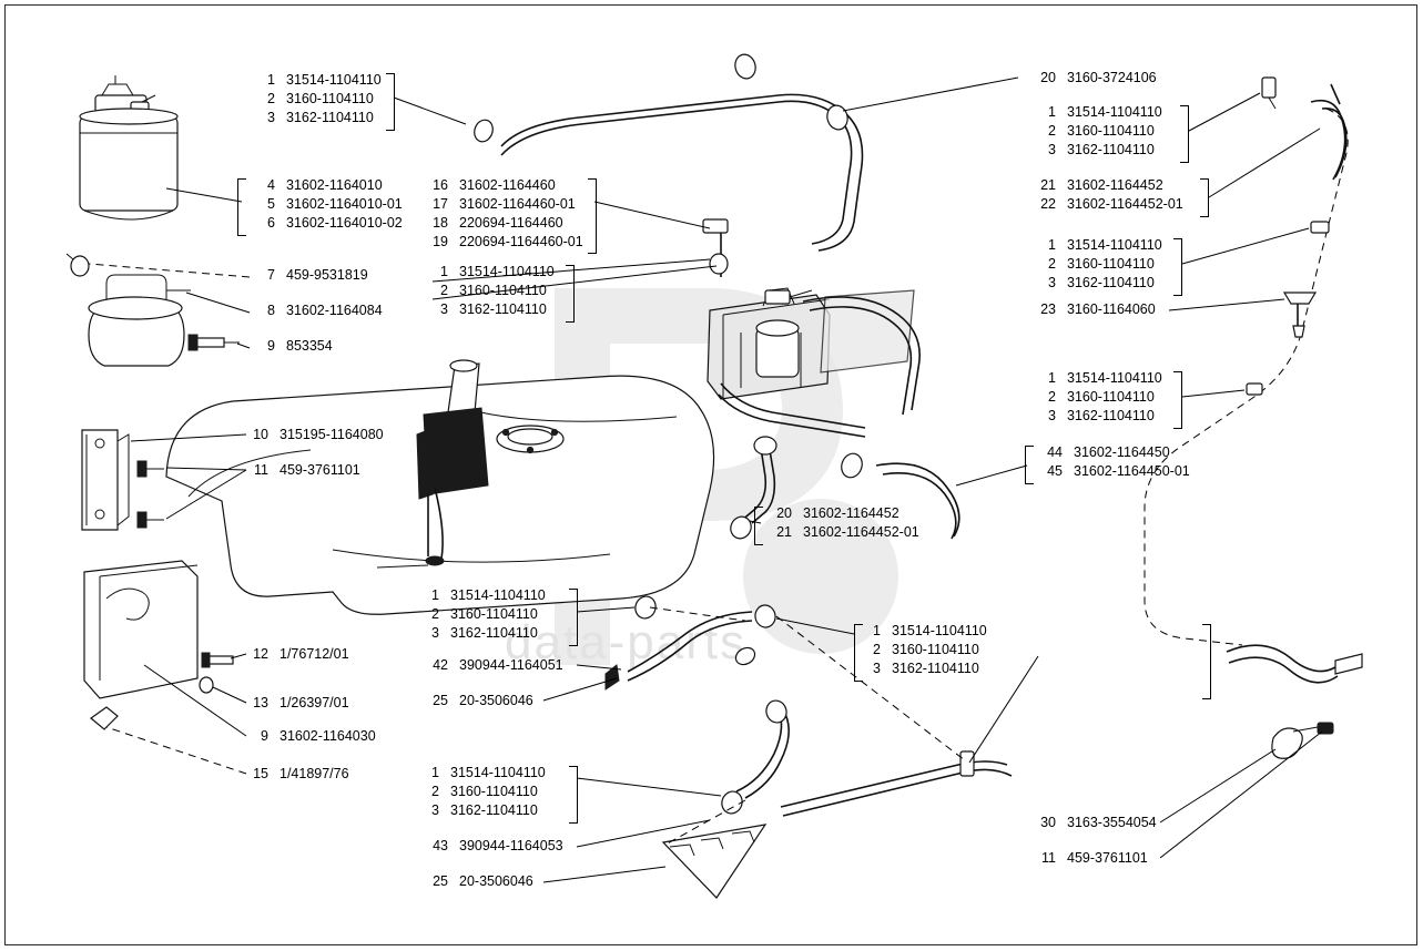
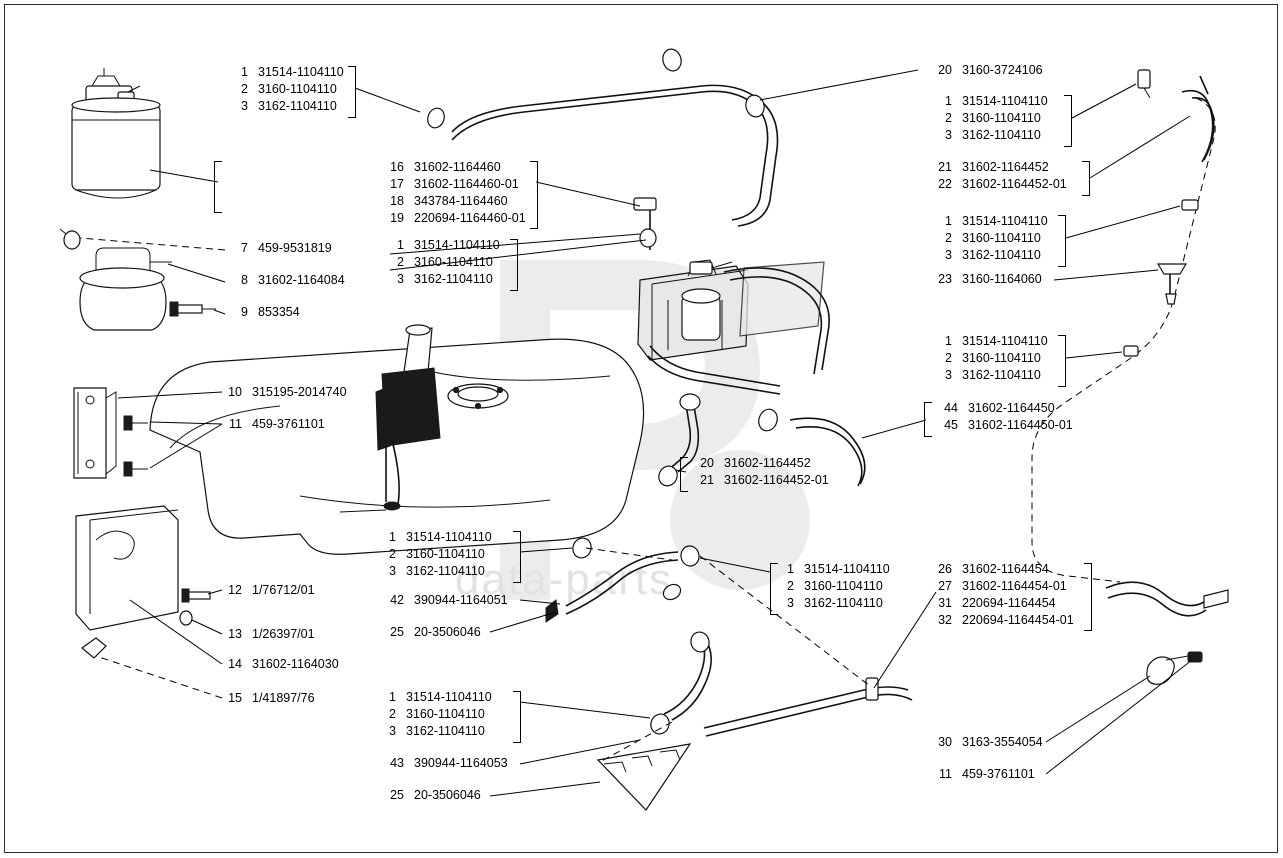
  data-parts
  1 31514-1104110
  2 3160-1104110
  3 3162-1104110
- 4 31602-1164010
- 5 31602-1164010-01
- 6 31602-1164010-02
  16 31602-1164460
  17 31602-1164460-01
- 18 220694-1164460
+ 18 343784-1164460
  19 220694-1164460-01
  7 459-9531819
  8 31602-1164084
  9 853354
  1 31514-1104110
  2 3160-1104110
  3 3162-1104110
- 10 315195-1164080
+ 10 315195-2014740
  11 459-3761101
  12 1/76712/01
  13 1/26397/01
- 9 31602-1164030
+ 14 31602-1164030
  15 1/41897/76
  1 31514-1104110
  2 3160-1104110
  3 3162-1104110
  42 390944-1164051
  25 20-3506046
  1 31514-1104110
  2 3160-1104110
  3 3162-1104110
  43 390944-1164053
  25 20-3506046
  20 3160-3724106
  1 31514-1104110
  2 3160-1104110
  3 3162-1104110
  21 31602-1164452
  22 31602-1164452-01
  1 31514-1104110
  2 3160-1104110
  3 3162-1104110
  23 3160-1164060
  1 31514-1104110
  2 3160-1104110
  3 3162-1104110
  44 31602-1164450
  45 31602-1164450-01
  20 31602-1164452
  21 31602-1164452-01
  1 31514-1104110
  2 3160-1104110
  3 3162-1104110
+ 26 31602-1164454
+ 27 31602-1164454-01
+ 31 220694-1164454
+ 32 220694-1164454-01
  30 3163-3554054
  11 459-3761101
